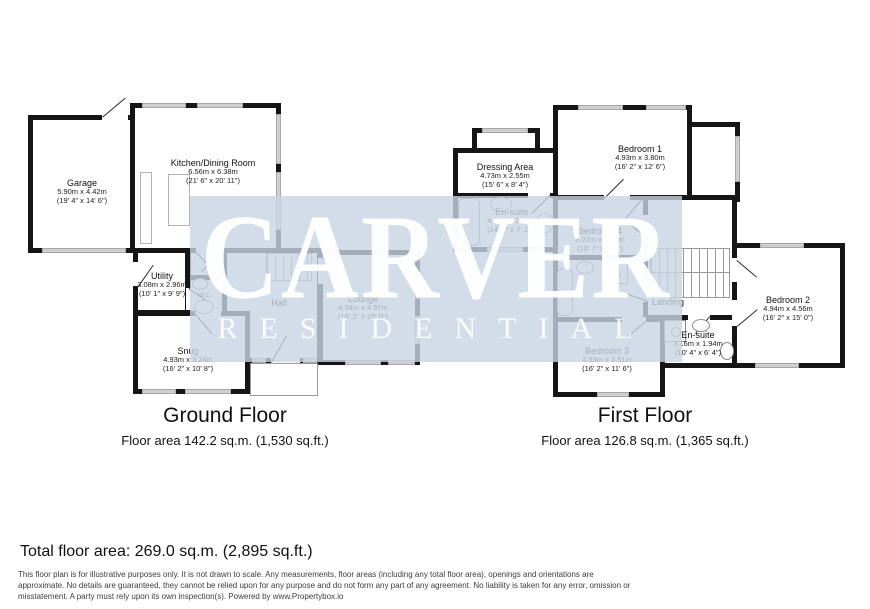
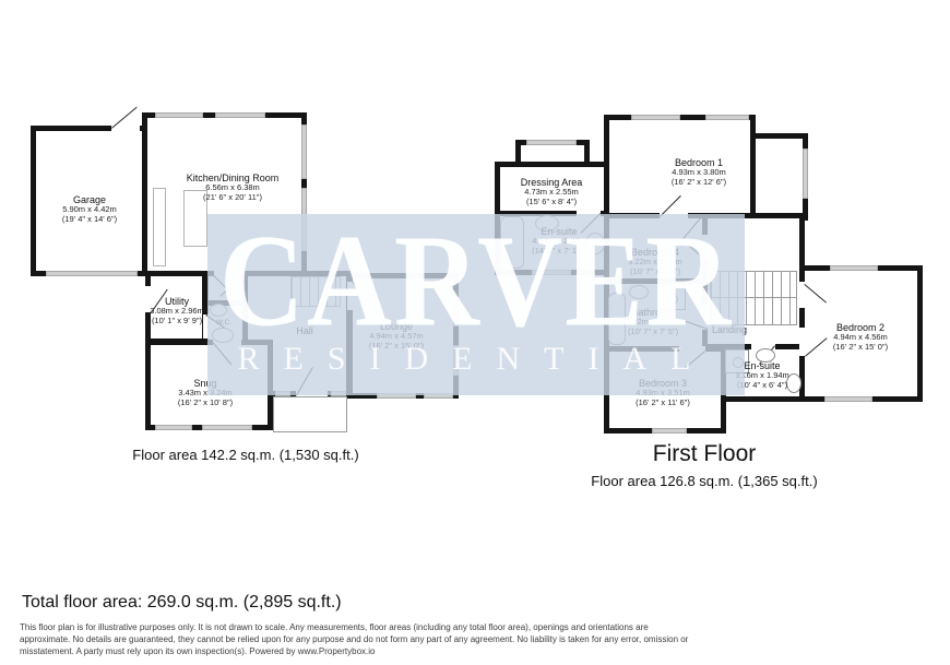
  Garage
  5.90m x 4.42m
  (19' 4" x 14' 6")
  Kitchen/Dining Room
  6.56m x 6.38m
  (21' 6" x 20' 11")
  Utility
  3.08m x 2.96m
  (10' 1" x 9' 9")
  Hall
  Lounge
  4.94m x 4.57m
  (16' 2" x 15' 0")
  Snug
- 4.93m x 3.24m
+ 3.43m x 3.24m
  (16' 2" x 10' 8")
  Dressing Area
  4.73m x 2.55m
  (15' 6" x 8' 4")
  Bedroom 1
  4.93m x 3.80m
  (16' 2" x 12' 6")
  En-suite
  4.34m x 2.42m
  (14' 3" x 7' 11")
  Bedroom 4
  3.22m x 2.47m
  (10' 7" x 8' 1")
+ Bathroom
+ 3.22m x 2.27m
+ (10' 7" x 7' 5")
  Landing
  Bedroom 2
  4.94m x 4.56m
  (16' 2" x 15' 0")
  Bedroom 3
  4.93m x 3.51m
  (16' 2" x 11' 6")
  En-suite
  3.16m x 1.94m
  (10' 4" x 6' 4")
  CARVER
  RESIDENTIAL
- Ground Floor
  Floor area 142.2 sq.m. (1,530 sq.ft.)
  First Floor
  Floor area 126.8 sq.m. (1,365 sq.ft.)
  Total floor area: 269.0 sq.m. (2,895 sq.ft.)
  This floor plan is for illustrative purposes only. It is not drawn to scale. Any measurements, floor areas (including any total floor area), openings and orientations are
  approximate. No details are guaranteed, they cannot be relied upon for any purpose and do not form any part of any agreement. No liability is taken for any error, omission or
  misstatement. A party must rely upon its own inspection(s). Powered by www.Propertybox.io
